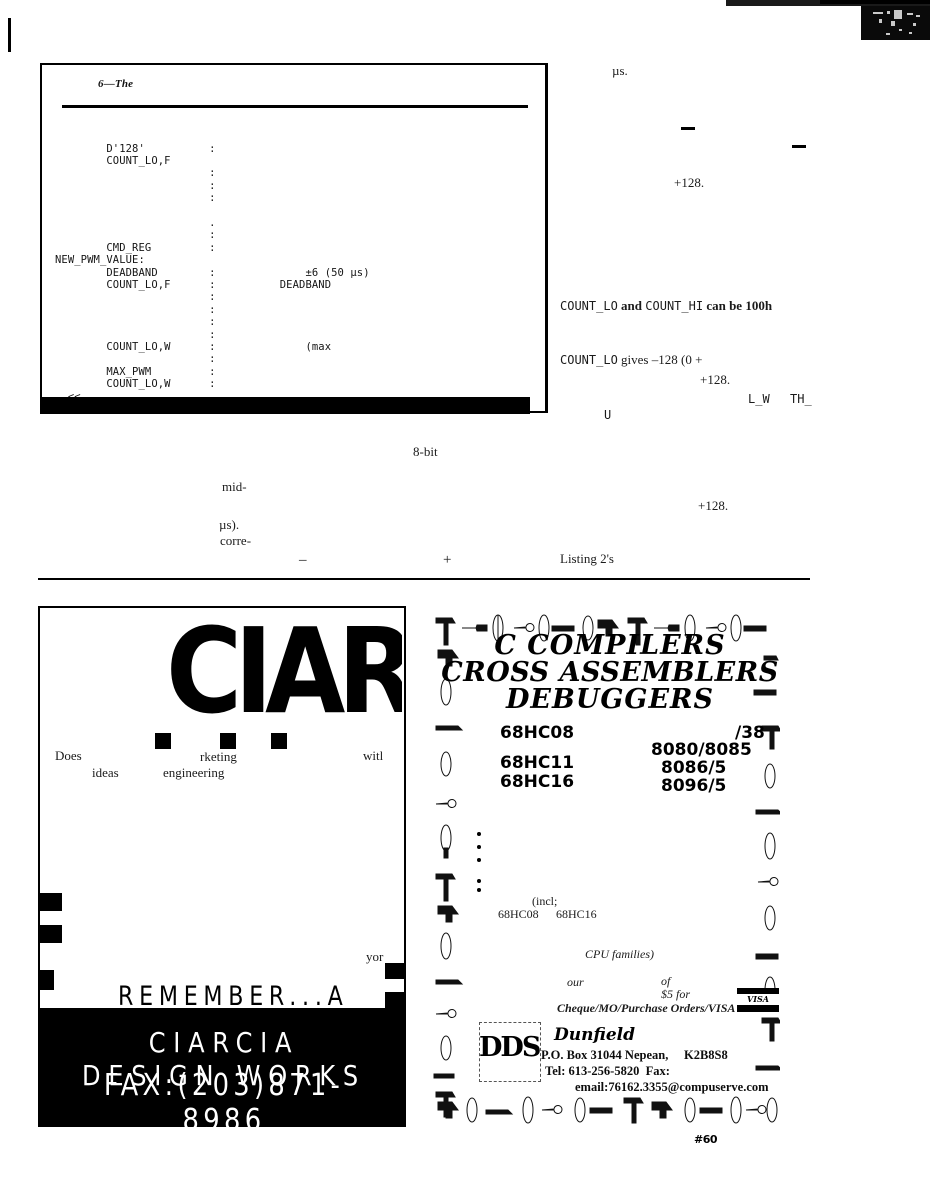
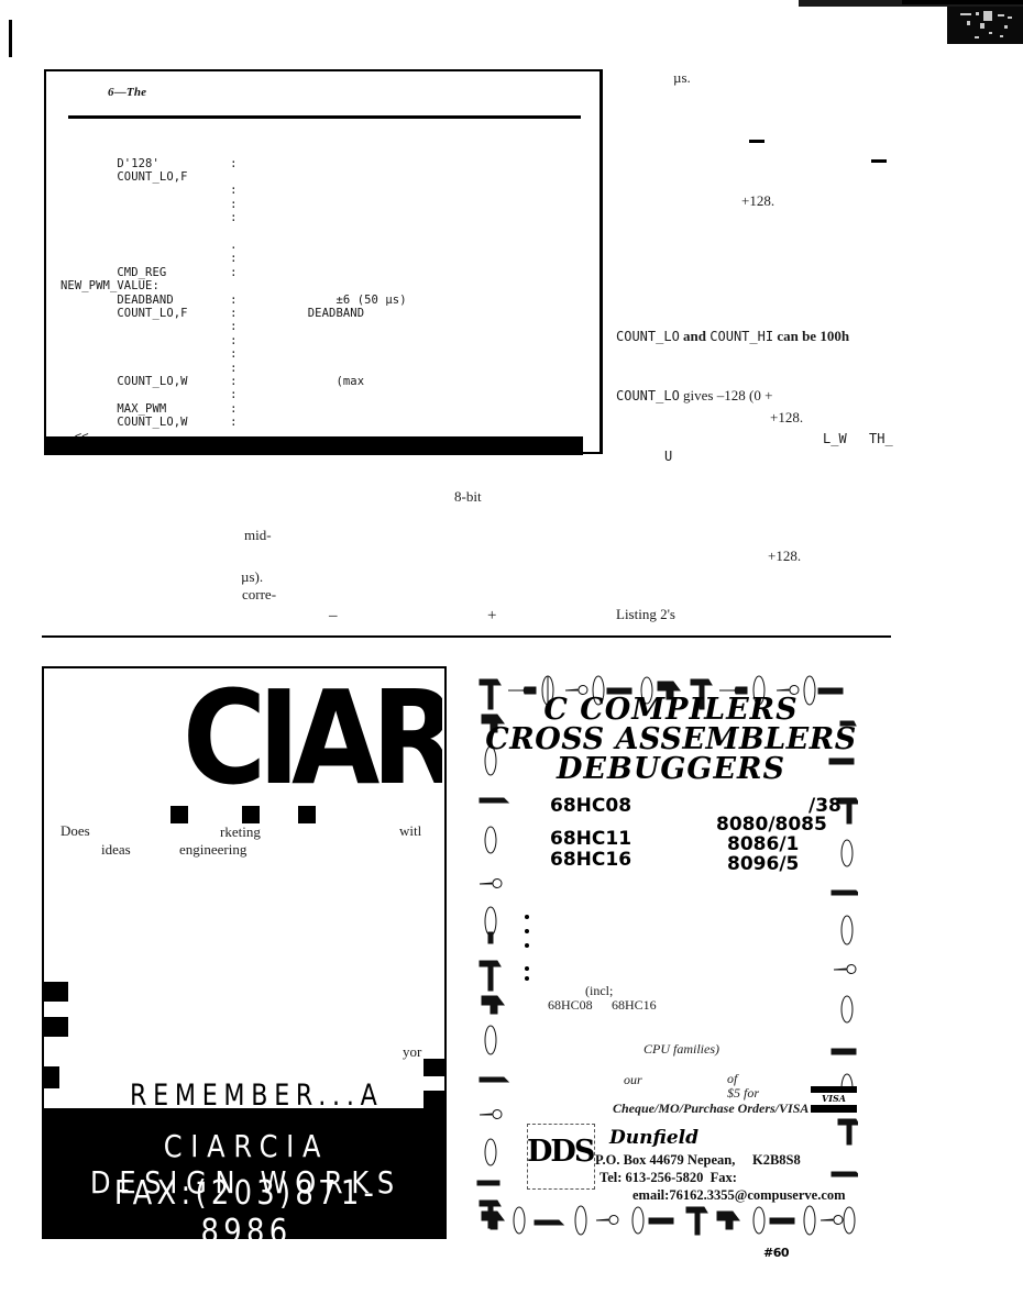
  6—The
  D'128' :
  COUNT_LO,F
  :
  :
  :
  .
  :
  CMD_REG :
  NEW_PWM_VALUE:
  DEADBAND : ±6 (50 µs)
  COUNT_LO,F : DEADBAND
  :
  :
  :
  :
  COUNT_LO,W : (max
  :
  MAX_PWM :
  COUNT_LO,W :
  µs.
  +128.
  COUNT_LO and COUNT_HI can be 100h
  COUNT_LO gives –128 (0 +
  +128.
  L_W
  TH_
  U
  8-bit
  mid-
  +128.
  µs).
  corre-
  –
  +
  Listing 2's
  Does
  rketing
  witl
  ideas
  engineering
  yor
  REMEMBER...A
  CIARCIA DESIGN WORKS
  FAX:(203)871-8986
  C COMPILERS
  CROSS ASSEMBLERS
  DEBUGGERS
  68HC08
  68HC11
  68HC16
  /38
  8080/8085
- 8086/5
+ 8086/1
  8096/5
  (incl;
  68HC08
  68HC16
  CPU families)
  our
  of
  $5 for
  Cheque/MO/Purchase Orders/VISA
  VISA
  DDS
  Dunfield
- P.O. Box 31044 Nepean,
+ P.O. Box 44679 Nepean,
  K2B8S8
  Tel: 613-256-5820 Fax:
  email:76162.3355@compuserve.com
  #60
